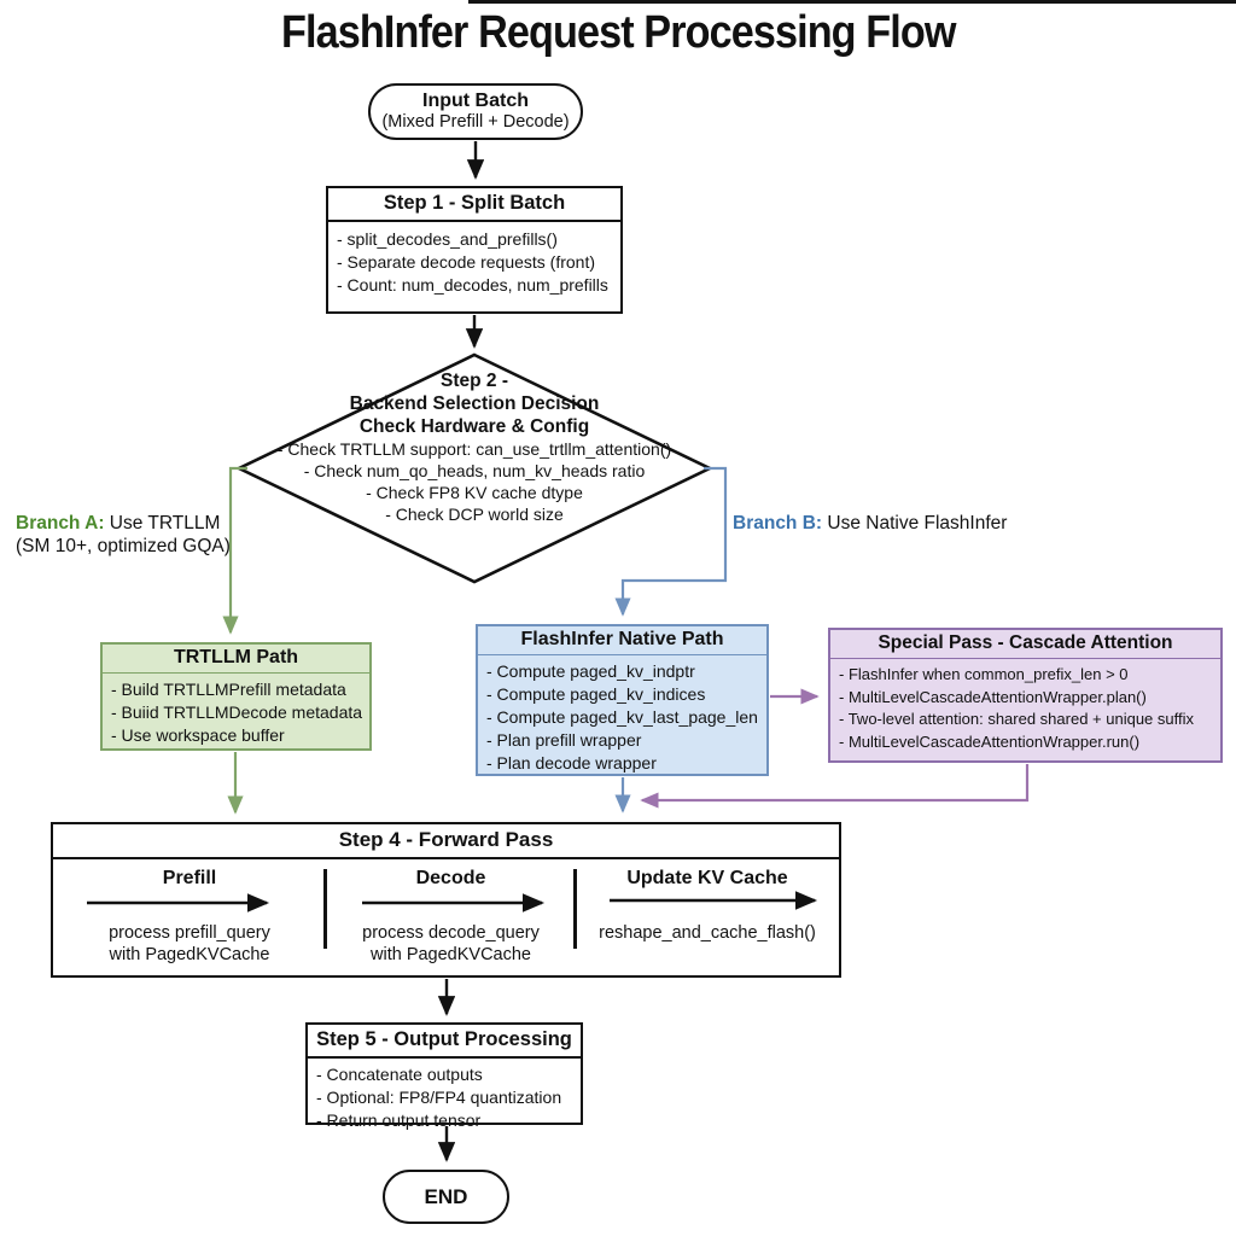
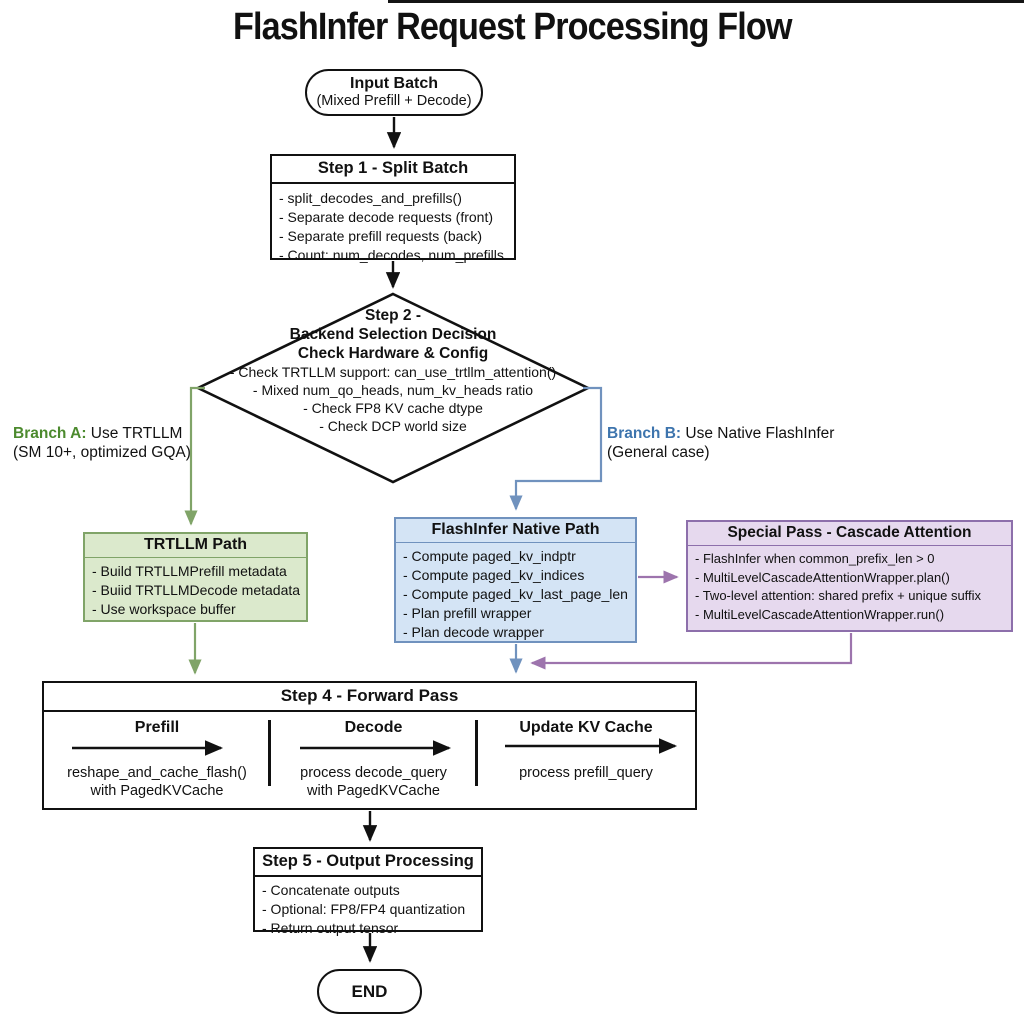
  FlashInfer Request Processing Flow
  Input Batch
  (Mixed Prefill + Decode)
  Step 1 - Split Batch
  - split_decodes_and_prefills()
  - Separate decode requests (front)
+ - Separate prefill requests (back)
  - Count: num_decodes, num_prefills
  Step 2 -
  Backend Selection Decision
  Check Hardware & Config
  - Check TRTLLM support: can_use_trtllm_attention()
- - Check num_qo_heads, num_kv_heads ratio
+ - Mixed num_qo_heads, num_kv_heads ratio
  - Check FP8 KV cache dtype
  - Check DCP world size
  Branch A: Use TRTLLM
  (SM 10+, optimized GQA)
  Branch B: Use Native FlashInfer
+ (General case)
  TRTLLM Path
  - Build TRTLLMPrefill metadata
  - Buiid TRTLLMDecode metadata
  - Use workspace buffer
  FlashInfer Native Path
  - Compute paged_kv_indptr
  - Compute paged_kv_indices
  - Compute paged_kv_last_page_len
  - Plan prefill wrapper
  - Plan decode wrapper
  Special Pass - Cascade Attention
  - FlashInfer when common_prefix_len > 0
  - MultiLevelCascadeAttentionWrapper.plan()
- - Two-level attention: shared shared + unique suffix
+ - Two-level attention: shared prefix + unique suffix
  - MultiLevelCascadeAttentionWrapper.run()
  Step 4 - Forward Pass
  Prefill
- process prefill_query
+ reshape_and_cache_flash()
  with PagedKVCache
  Decode
  process decode_query
  with PagedKVCache
  Update KV Cache
- reshape_and_cache_flash()
+ process prefill_query
  Step 5 - Output Processing
  - Concatenate outputs
  - Optional: FP8/FP4 quantization
  - Return output tensor
  END
